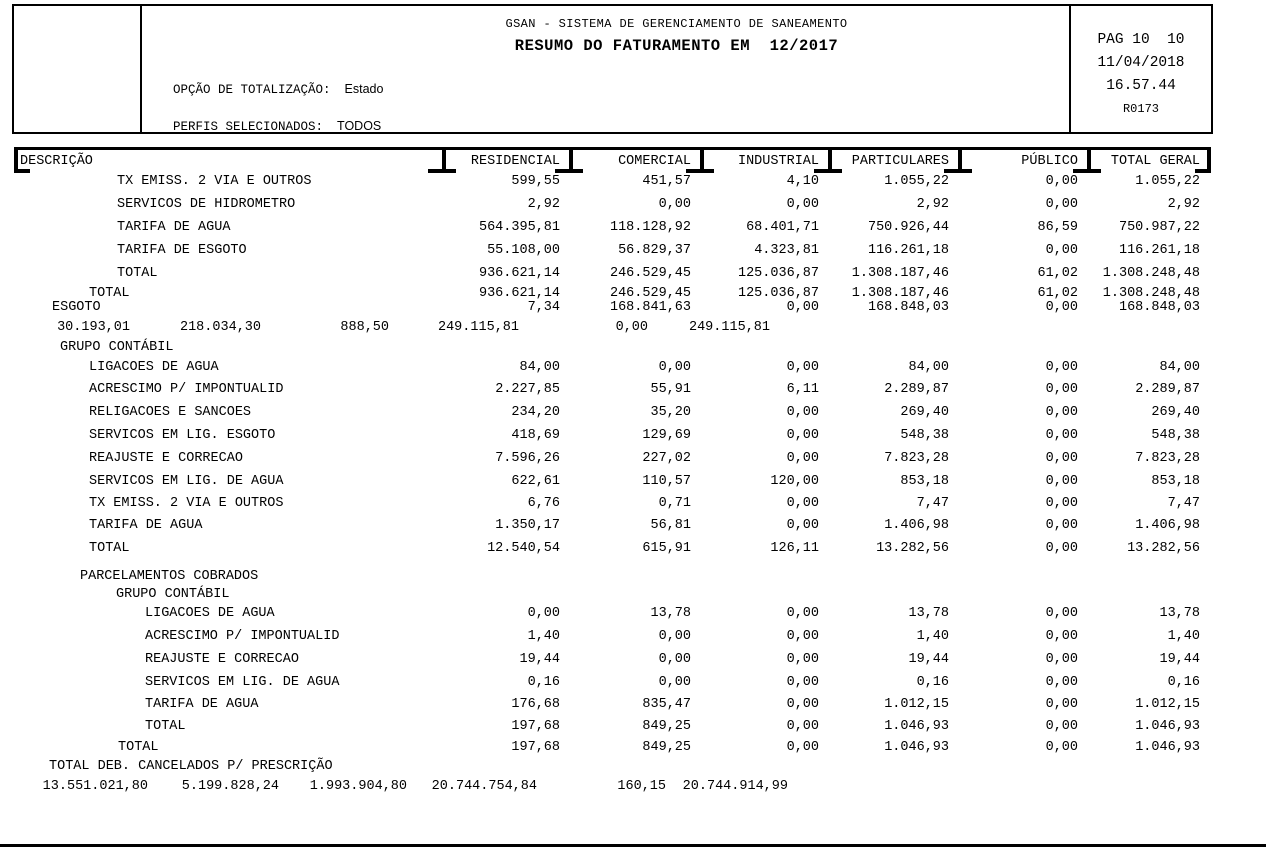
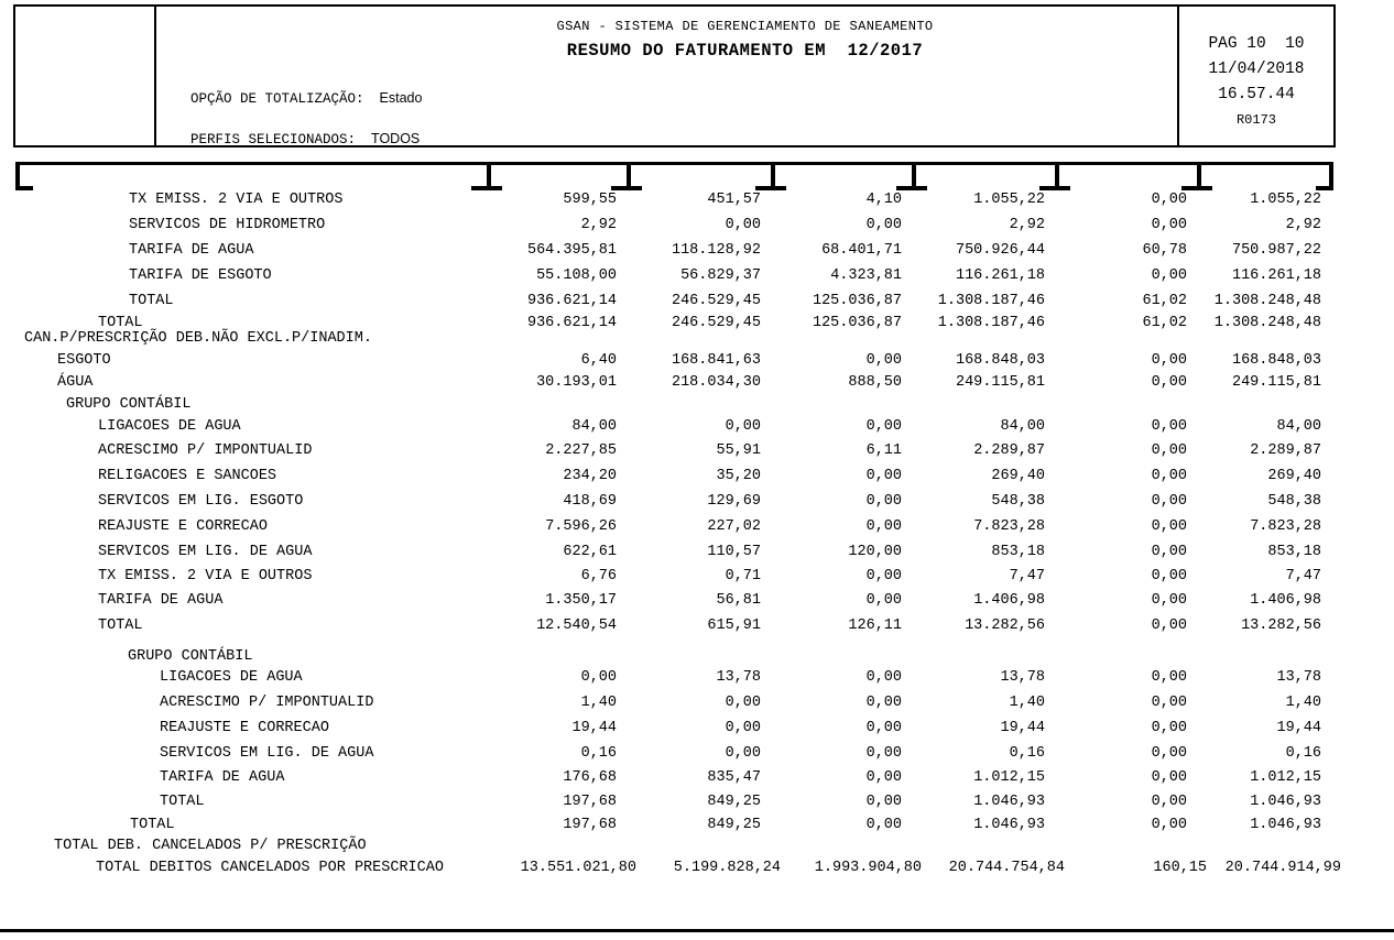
  GSAN - SISTEMA DE GERENCIAMENTO DE SANEAMENTO
  RESUMO DO FATURAMENTO EM 12/2017
  OPÇÃO DE TOTALIZAÇÃO:
  Estado
  PERFIS SELECIONADOS:
  TODOS
  PAG 10 10
  11/04/2018
  16.57.44
  R0173
- DESCRIÇÃO
- RESIDENCIAL
- COMERCIAL
- INDUSTRIAL
- PARTICULARES
- PÚBLICO
- TOTAL GERAL
  TX EMISS. 2 VIA E OUTROS
  599,55
  451,57
  4,10
  1.055,22
  0,00
  1.055,22
  SERVICOS DE HIDROMETRO
  2,92
  0,00
  0,00
  2,92
  0,00
  2,92
  TARIFA DE AGUA
  564.395,81
  118.128,92
  68.401,71
  750.926,44
- 86,59
+ 60,78
  750.987,22
  TARIFA DE ESGOTO
  55.108,00
  56.829,37
  4.323,81
  116.261,18
  0,00
  116.261,18
  TOTAL
  936.621,14
  246.529,45
  125.036,87
  1.308.187,46
  61,02
  1.308.248,48
  TOTAL
  936.621,14
  246.529,45
  125.036,87
  1.308.187,46
  61,02
  1.308.248,48
+ CAN.P/PRESCRIÇÃO DEB.NÃO EXCL.P/INADIM.
  ESGOTO
- 7,34
+ 6,40
  168.841,63
  0,00
  168.848,03
  0,00
  168.848,03
+ ÁGUA
  30.193,01
  218.034,30
  888,50
  249.115,81
  0,00
  249.115,81
  GRUPO CONTÁBIL
  LIGACOES DE AGUA
  84,00
  0,00
  0,00
  84,00
  0,00
  84,00
  ACRESCIMO P/ IMPONTUALID
  2.227,85
  55,91
  6,11
  2.289,87
  0,00
  2.289,87
  RELIGACOES E SANCOES
  234,20
  35,20
  0,00
  269,40
  0,00
  269,40
  SERVICOS EM LIG. ESGOTO
  418,69
  129,69
  0,00
  548,38
  0,00
  548,38
  REAJUSTE E CORRECAO
  7.596,26
  227,02
  0,00
  7.823,28
  0,00
  7.823,28
  SERVICOS EM LIG. DE AGUA
  622,61
  110,57
  120,00
  853,18
  0,00
  853,18
  TX EMISS. 2 VIA E OUTROS
  6,76
  0,71
  0,00
  7,47
  0,00
  7,47
  TARIFA DE AGUA
  1.350,17
  56,81
  0,00
  1.406,98
  0,00
  1.406,98
  TOTAL
  12.540,54
  615,91
  126,11
  13.282,56
  0,00
  13.282,56
- PARCELAMENTOS COBRADOS
  GRUPO CONTÁBIL
  LIGACOES DE AGUA
  0,00
  13,78
  0,00
  13,78
  0,00
  13,78
  ACRESCIMO P/ IMPONTUALID
  1,40
  0,00
  0,00
  1,40
  0,00
  1,40
  REAJUSTE E CORRECAO
  19,44
  0,00
  0,00
  19,44
  0,00
  19,44
  SERVICOS EM LIG. DE AGUA
  0,16
  0,00
  0,00
  0,16
  0,00
  0,16
  TARIFA DE AGUA
  176,68
  835,47
  0,00
  1.012,15
  0,00
  1.012,15
  TOTAL
  197,68
  849,25
  0,00
  1.046,93
  0,00
  1.046,93
  TOTAL
  197,68
  849,25
  0,00
  1.046,93
  0,00
  1.046,93
  TOTAL DEB. CANCELADOS P/ PRESCRIÇÃO
+ TOTAL DEBITOS CANCELADOS POR PRESCRICAO
  13.551.021,80
  5.199.828,24
  1.993.904,80
  20.744.754,84
  160,15
  20.744.914,99
